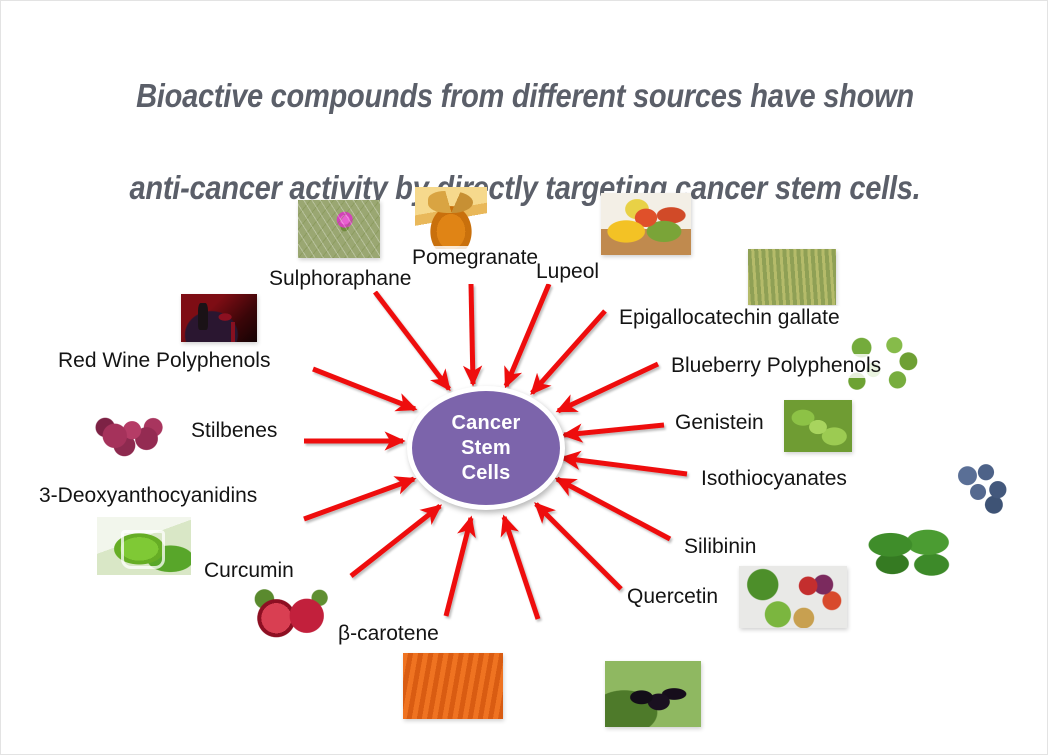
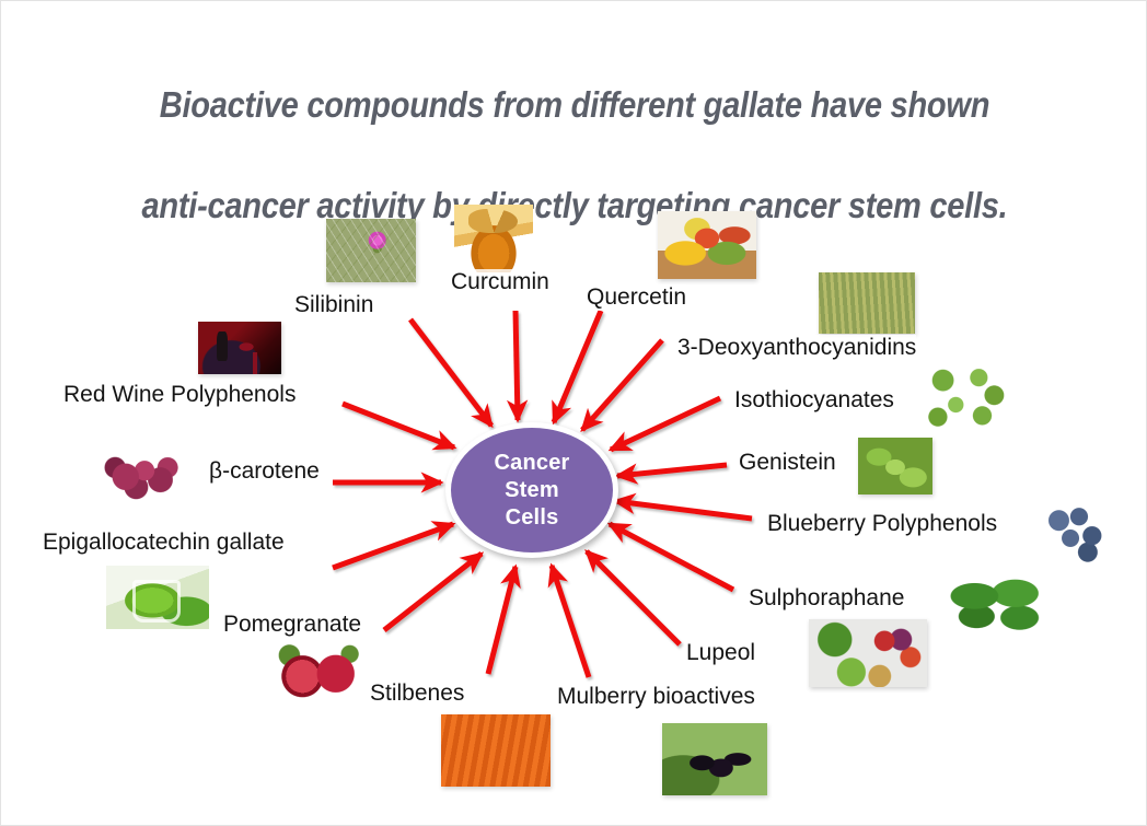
- Bioactive compounds from different sources have shown
+ Bioactive compounds from different gallate have shown
  anti-cancer activity bctly targeting cancer stem cells.
  Cancer
  Stem
  Cells
- Sulphoraphane
+ Silibinin
- Pomegranate
+ Curcumin
- Lupeol
+ Quercetin
- Epigallocatechin gallate
+ 3-Deoxyanthocyanidins
- Blueberry Polyphenols
+ Isothiocyanates
  Genistein
- Isothiocyanates
+ Blueberry Polyphenols
- Silibinin
+ Sulphoraphane
- Quercetin
+ Lupeol
+ Mulberry bioactives
- β-carotene
+ Stilbenes
- Curcumin
+ Pomegranate
- 3-Deoxyanthocyanidins
+ Epigallocatechin gallate
- Stilbenes
+ β-carotene
  Red Wine Polyphenols
